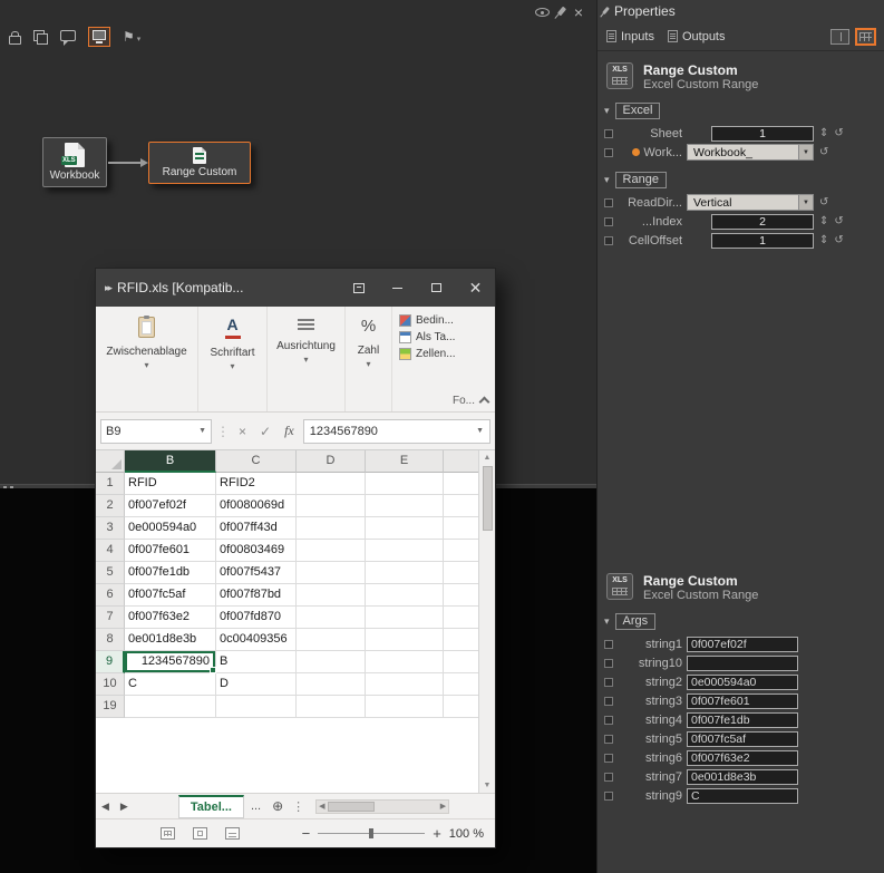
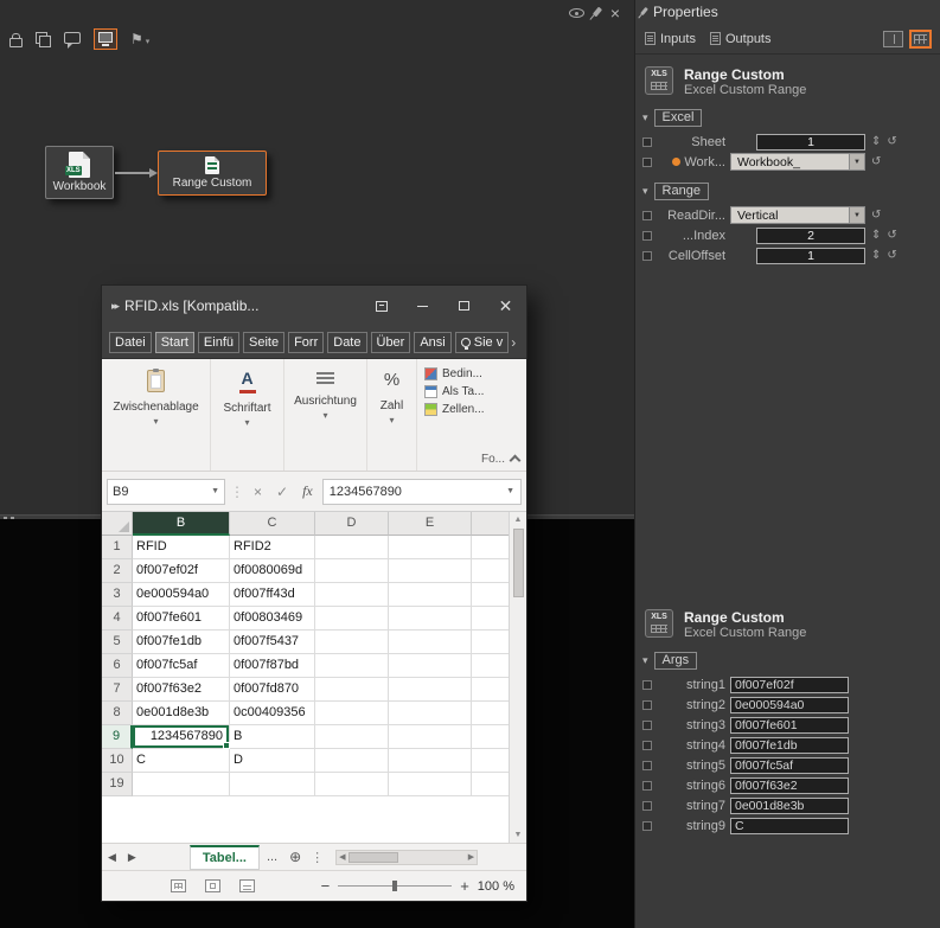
  ×
  Workbook
  Range Custom
  ▸▸
  RFID.xls [Kompatib...
  ✕
+ Datei
+ Start
+ Einfü
+ Seite
+ Forr
+ Date
+ Über
+ Ansi
+ Sie v
+ ›
  Zwischenablage
  ▾
  Schriftart
  ▾
  Ausrichtung
  ▾
  Zahl
  ▾
  Bedin...
  Als Ta...
  Zellen...
  Fo...
  B9
  ⋮
  ×
  ✓
  fx
  1234567890
  B
  C
  D
  E
  1
  RFID
  RFID2
  2
  0f007ef02f
  0f0080069d
  3
  0e000594a0
  0f007ff43d
  4
  0f007fe601
  0f00803469
  5
  0f007fe1db
  0f007f5437
  6
  0f007fc5af
  0f007f87bd
  7
  0f007f63e2
  0f007fd870
  8
  0e001d8e3b
  0c00409356
  9
  1234567890
  B
  10
  C
  D
  19
  ◀
  ▶
  Tabel...
  ...
  ⊕
  ⋮
  −
  +
  100 %
  Properties
  Inputs
  Outputs
  Range Custom
  Excel Custom Range
  ▾
  Excel
  Sheet
  1
  ⇕
  ↺
  Work...
  Workbook_
  ↺
  ▾
  Range
  ReadDir...
  Vertical
  ↺
  ...Index
  2
  ⇕
  ↺
  CellOffset
  1
  ⇕
  ↺
  Range Custom
  Excel Custom Range
  ▾
  Args
  string1
  0f007ef02f
- string10
  string2
  0e000594a0
  string3
  0f007fe601
  string4
  0f007fe1db
  string5
  0f007fc5af
  string6
  0f007f63e2
  string7
  0e001d8e3b
  string9
  C
